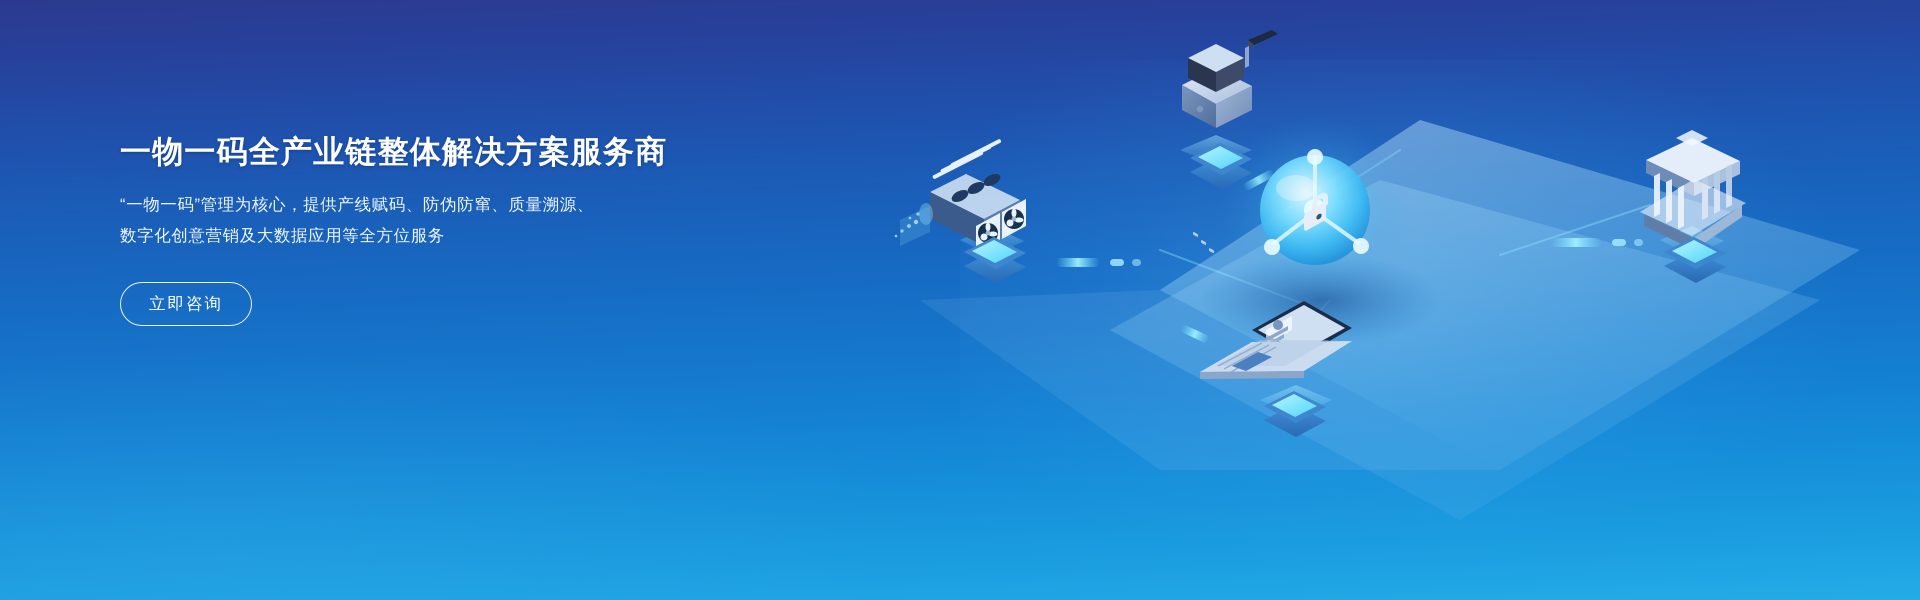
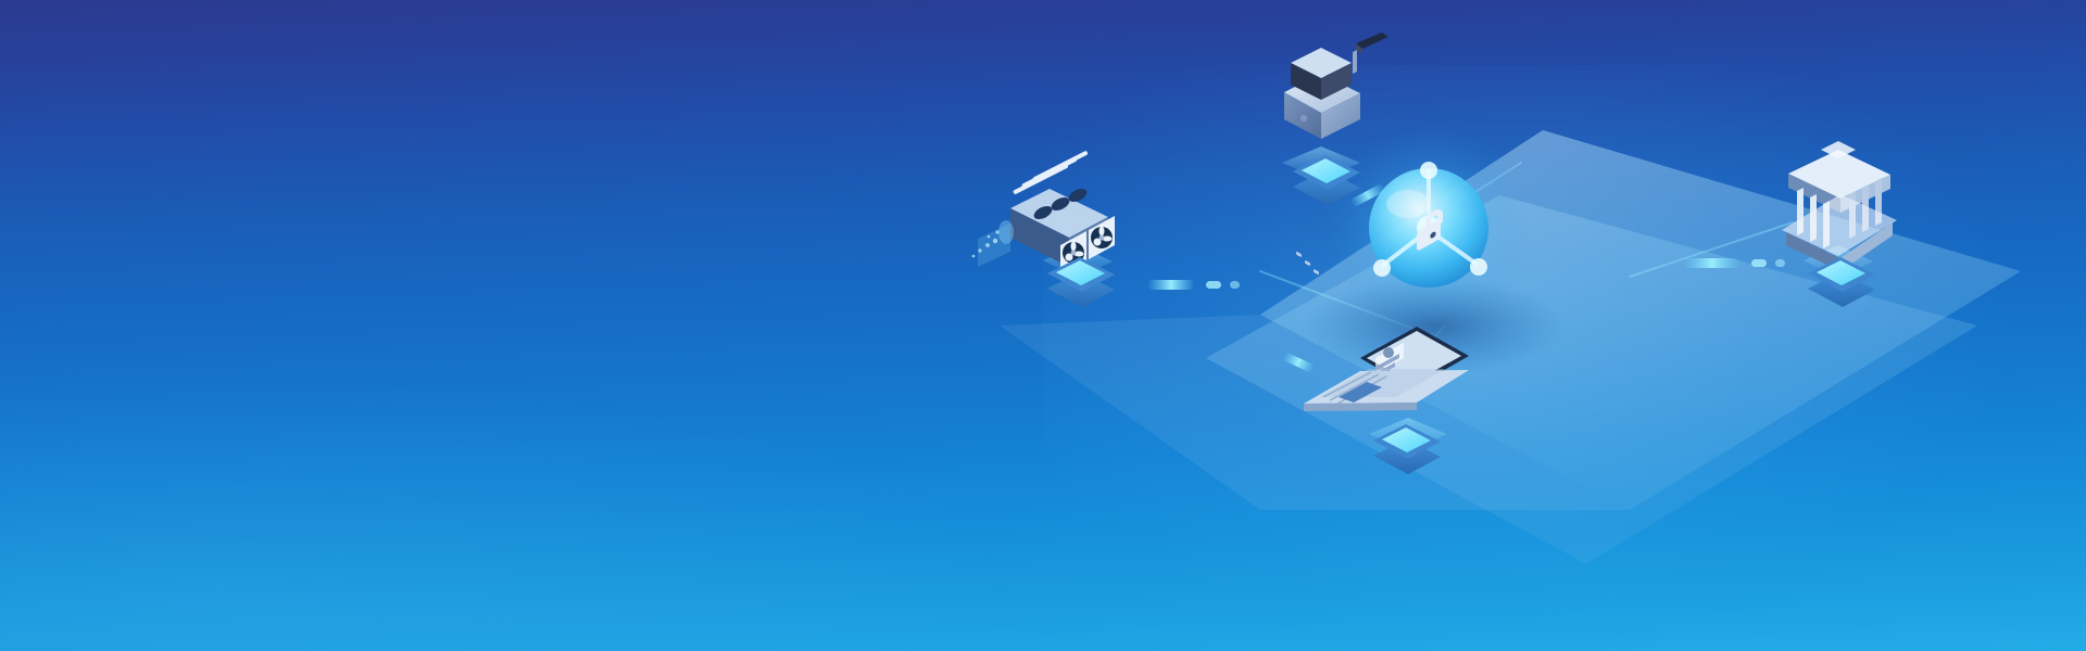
- 一物一码全产业链整体解决方案服务商
- “一物一码”管理为核心，提供产线赋码、防伪防窜、质量溯源、
- 数字化创意营销及大数据应用等全方位服务
- 立即咨询
